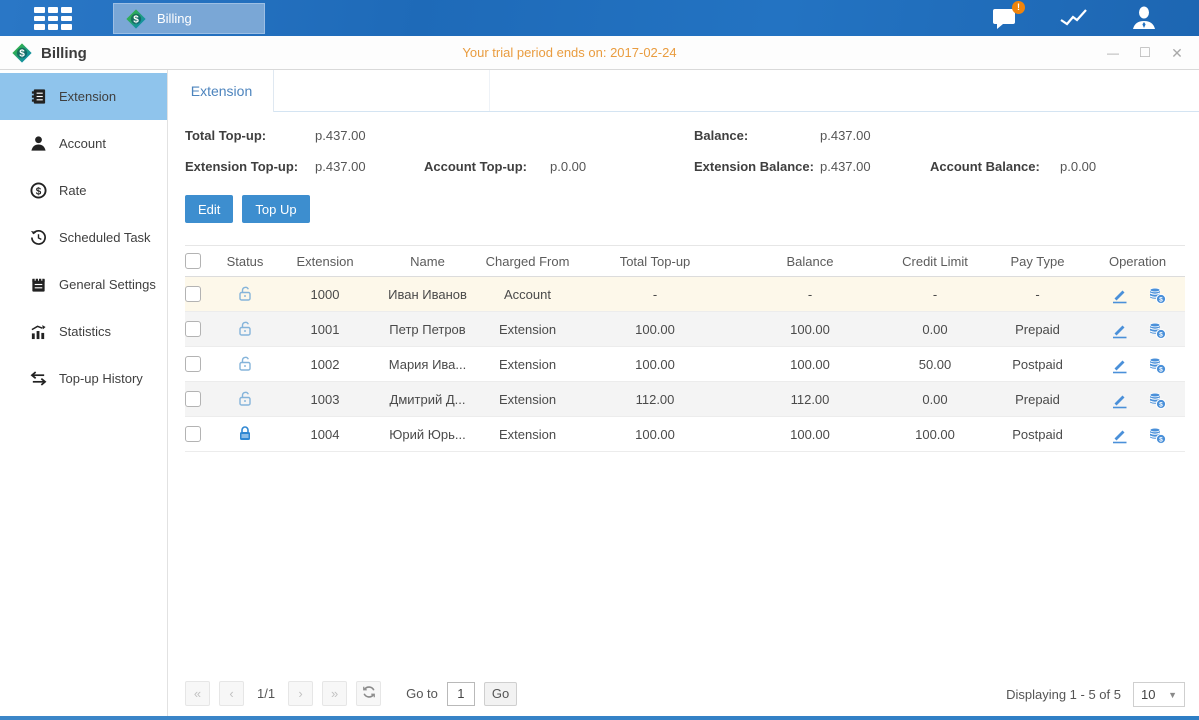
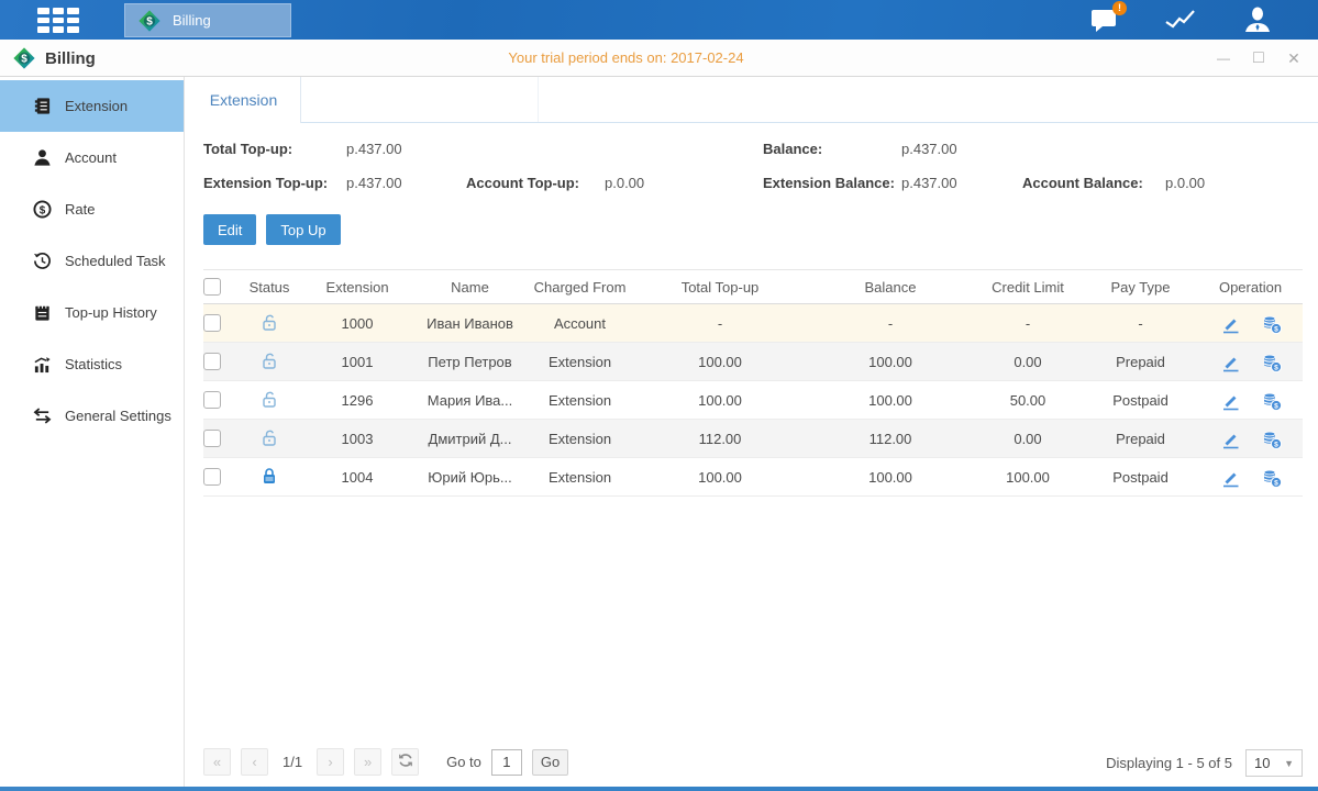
  Billing
  !
  Billing
  Your trial period ends on: 2017-02-24
  —
  □
  ✕
  Extension
  Account
  $
  Rate
  Scheduled Task
- General Settings
+ Top-up History
  Statistics
- Top-up History
+ General Settings
  Extension
  Total Top-up:
  p.437.00
  Balance:
  p.437.00
  Extension Top-up:
  p.437.00
  Account Top-up:
  p.0.00
  Extension Balance:
  p.437.00
  Account Balance:
  p.0.00
  Edit
  Top Up
  Status
  Extension
  Name
  Charged From
  Total Top-up
  Balance
  Credit Limit
  Pay Type
  Operation
  1000
  Иван Иванов
  Account
  -
  -
  -
  -
  1001
  Петр Петров
  Extension
  100.00
  100.00
  0.00
  Prepaid
- 1002
+ 1296
  Мария Ива...
  Extension
  100.00
  100.00
  50.00
  Postpaid
  1003
  Дмитрий Д...
  Extension
  112.00
  112.00
  0.00
  Prepaid
  1004
  Юрий Юрь...
  Extension
  100.00
  100.00
  100.00
  Postpaid
  «
  ‹
  1/1
  ›
  »
  Go to
  1
  Go
  Displaying 1 - 5 of 5
  10
  ▼
